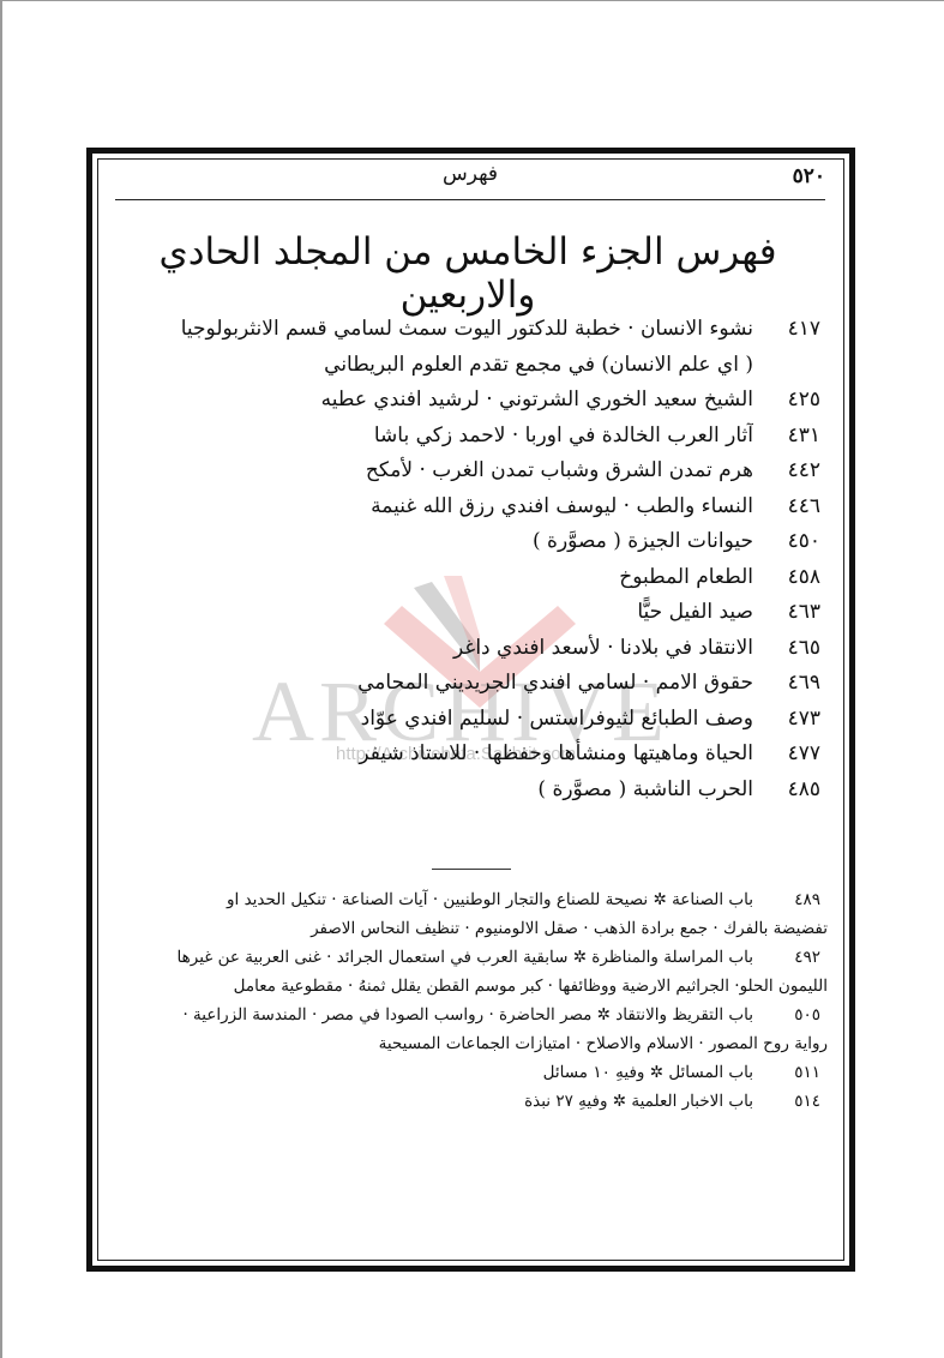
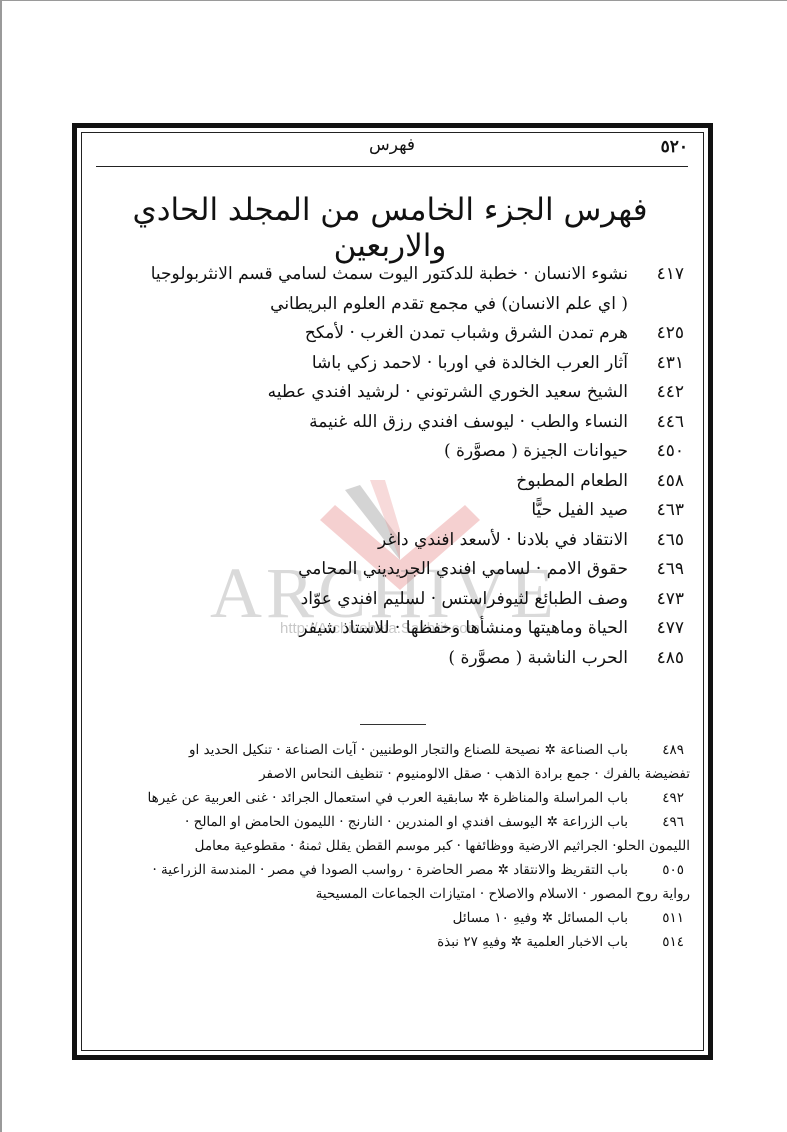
  ARCHIVE
  http://Archivebeta.Sakhrit.com
  ٥٢٠
  فهرس
  فهرس الجزء الخامس من المجلد الحادي والاربعين
  ٤١٧
  نشوء الانسان · خطبة للدكتور اليوت سمث لسامي قسم الانثربولوجيا
  ( اي علم الانسان) في مجمع تقدم العلوم البريطاني
  ٤٢٥
- الشيخ سعيد الخوري الشرتوني · لرشيد افندي عطيه
+ هرم تمدن الشرق وشباب تمدن الغرب · لأمكح
  ٤٣١
  آثار العرب الخالدة في اوربا · لاحمد زكي باشا
  ٤٤٢
- هرم تمدن الشرق وشباب تمدن الغرب · لأمكح
+ الشيخ سعيد الخوري الشرتوني · لرشيد افندي عطيه
  ٤٤٦
  النساء والطب · ليوسف افندي رزق الله غنيمة
  ٤٥٠
  حيوانات الجيزة ( مصوَّرة )
  ٤٥٨
  الطعام المطبوخ
  ٤٦٣
  صيد الفيل حيًّا
  ٤٦٥
  الانتقاد في بلادنا · لأسعد افندي داغر
  ٤٦٩
  حقوق الامم · لسامي افندي الجريديني المحامي
  ٤٧٣
  وصف الطبائع لثيوفراستس · لسليم افندي عوّاد
  ٤٧٧
  الحياة وماهيتها ومنشأها وحفظها · للاستاذ شيفر
  ٤٨٥
  الحرب الناشبة ( مصوَّرة )
  ٤٨٩
  باب الصناعة ✲ نصيحة للصناع والتجار الوطنيين · آيات الصناعة · تنكيل الحديد او
  تفضيضة بالفرك · جمع برادة الذهب · صقل الالومنيوم · تنظيف النحاس الاصفر
  ٤٩٢
  باب المراسلة والمناظرة ✲ سابقية العرب في استعمال الجرائد · غنى العربية عن غيرها
+ ٤٩٦
+ باب الزراعة ✲ اليوسف افندي او المندرين · النارنج · الليمون الحامض او المالح ·
  الليمون الحلو· الجراثيم الارضية ووظائفها · كبر موسم القطن يقلل ثمنهُ · مقطوعية معامل
  ٥٠٥
  باب التقريظ والانتقاد ✲ مصر الحاضرة · رواسب الصودا في مصر · المندسة الزراعية ·
  رواية روح المصور · الاسلام والاصلاح · امتيازات الجماعات المسيحية
  ٥١١
  باب المسائل ✲ وفيهِ ١٠ مسائل
  ٥١٤
  باب الاخبار العلمية ✲ وفيهِ ٢٧ نبذة
